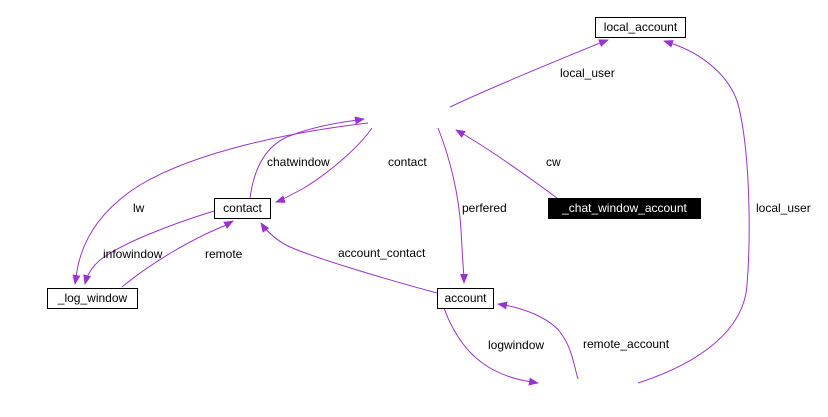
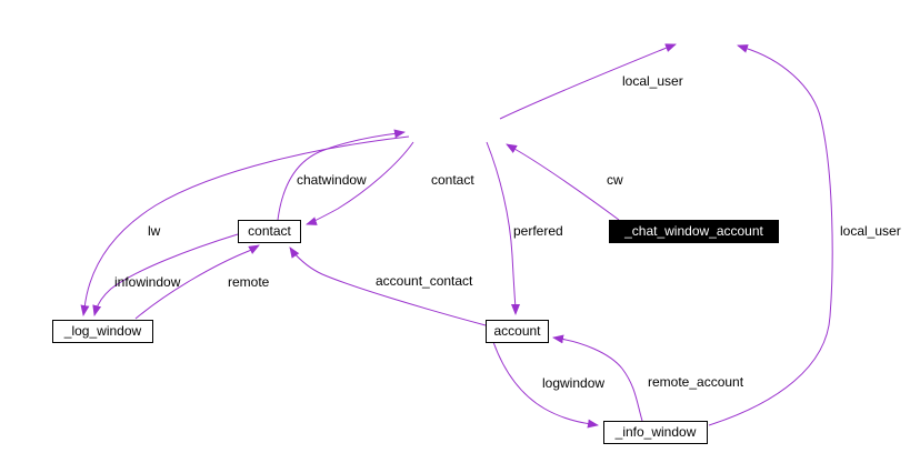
- local_account
  contact
  _chat_window_account
  _log_window
  account
+ _info_window
  chatwindow
  infowindow
  lw
  remote
  contact
  cw
  local_user
  perfered
  account_contact
  logwindow
  remote_account
  local_user
